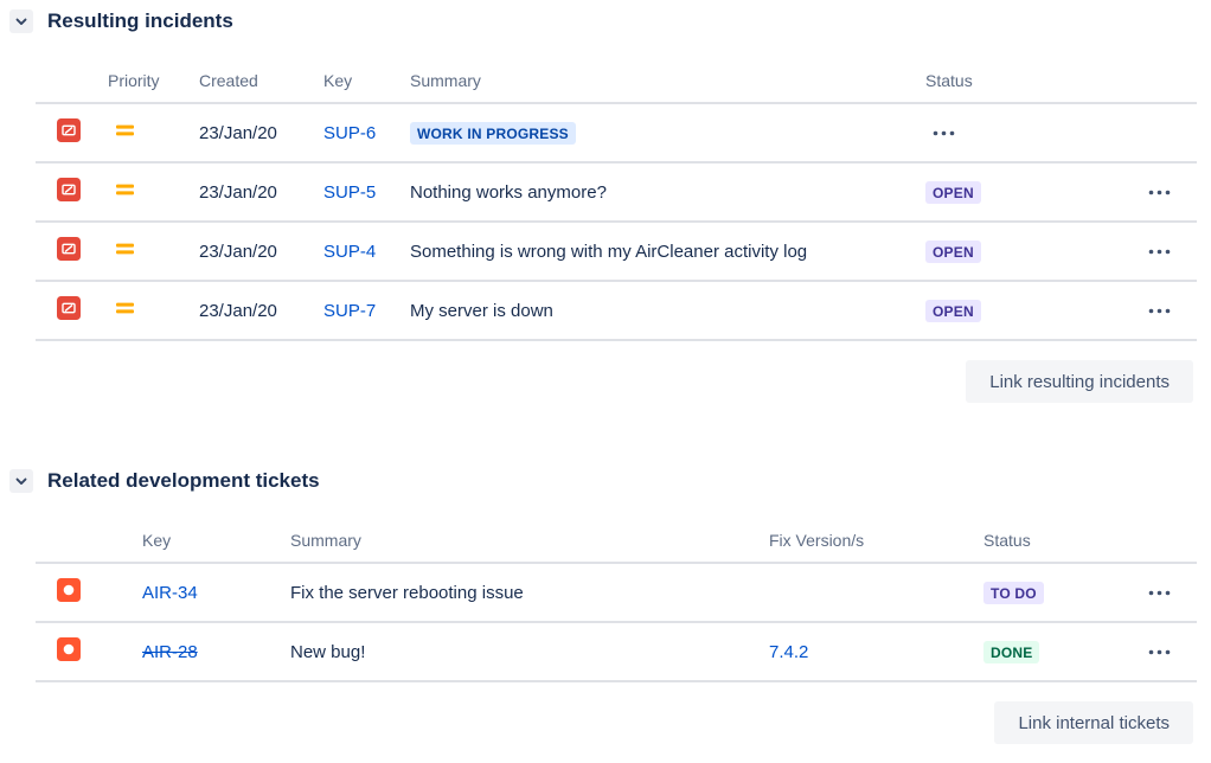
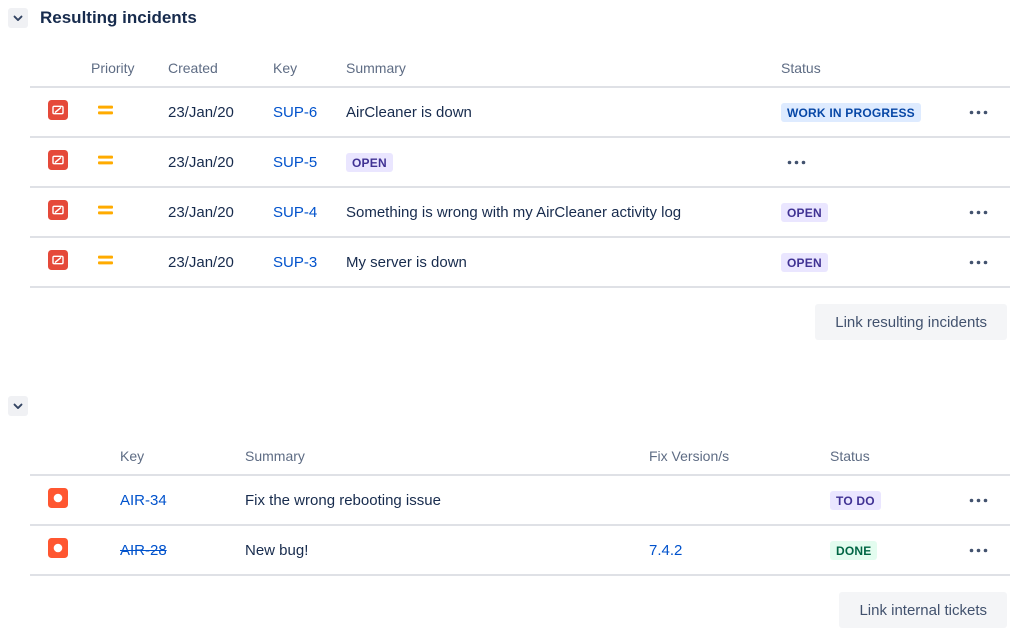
  Resulting incidents
  Priority
  Created
  Key
  Summary
  Status
  23/Jan/20
  SUP-6
+ AirCleaner is down
  WORK IN PROGRESS
  23/Jan/20
  SUP-5
- Nothing works anymore?
  OPEN
  23/Jan/20
  SUP-4
  Something is wrong with my AirCleaner activity log
  OPEN
  23/Jan/20
- SUP-7
+ SUP-3
  My server is down
  OPEN
  Link resulting incidents
- Related development tickets
  Key
  Summary
  Fix Version/s
  Status
  AIR-34
- Fix the server rebooting issue
+ Fix the wrong rebooting issue
  TO DO
  AIR-28
  New bug!
  7.4.2
  DONE
  Link internal tickets
